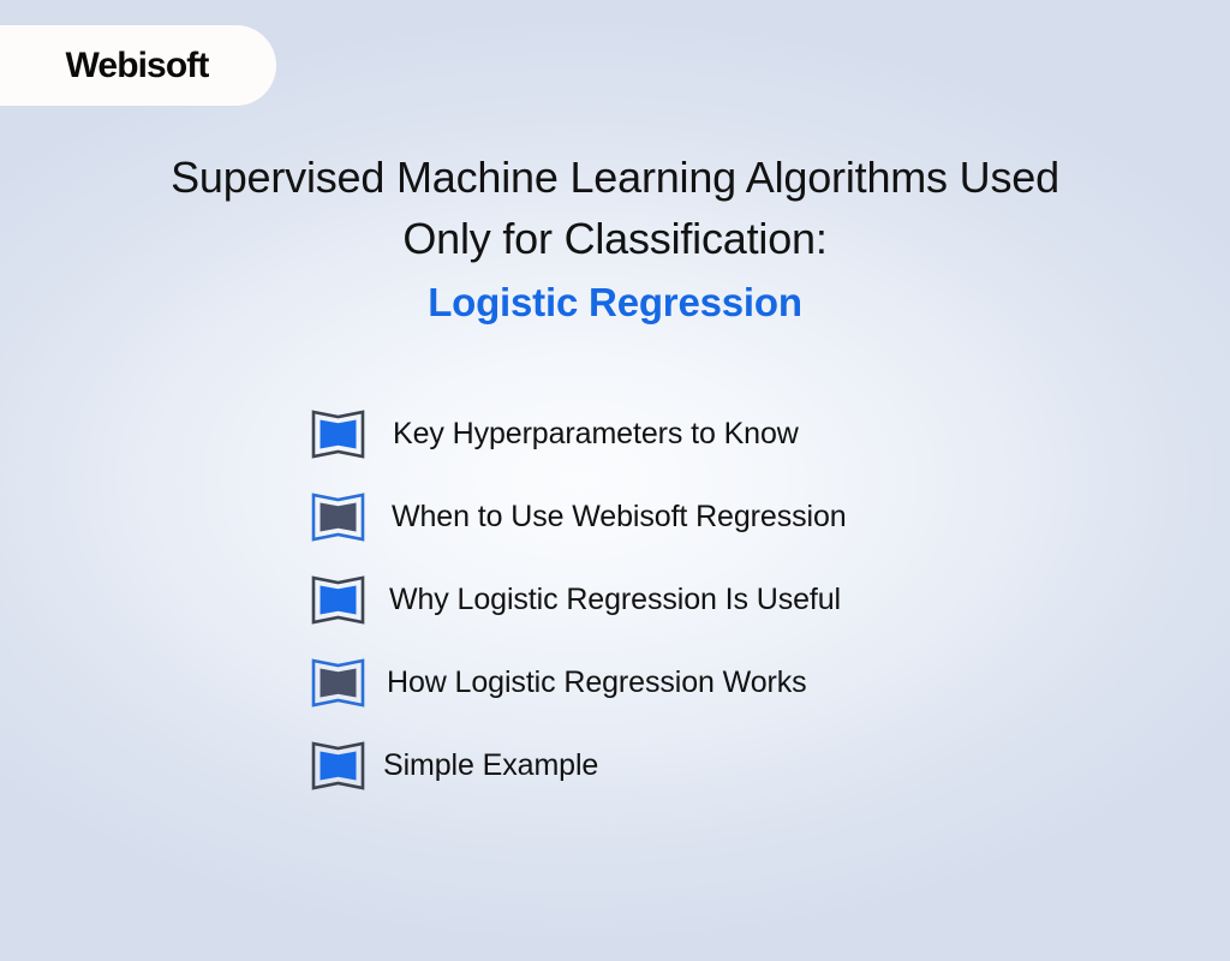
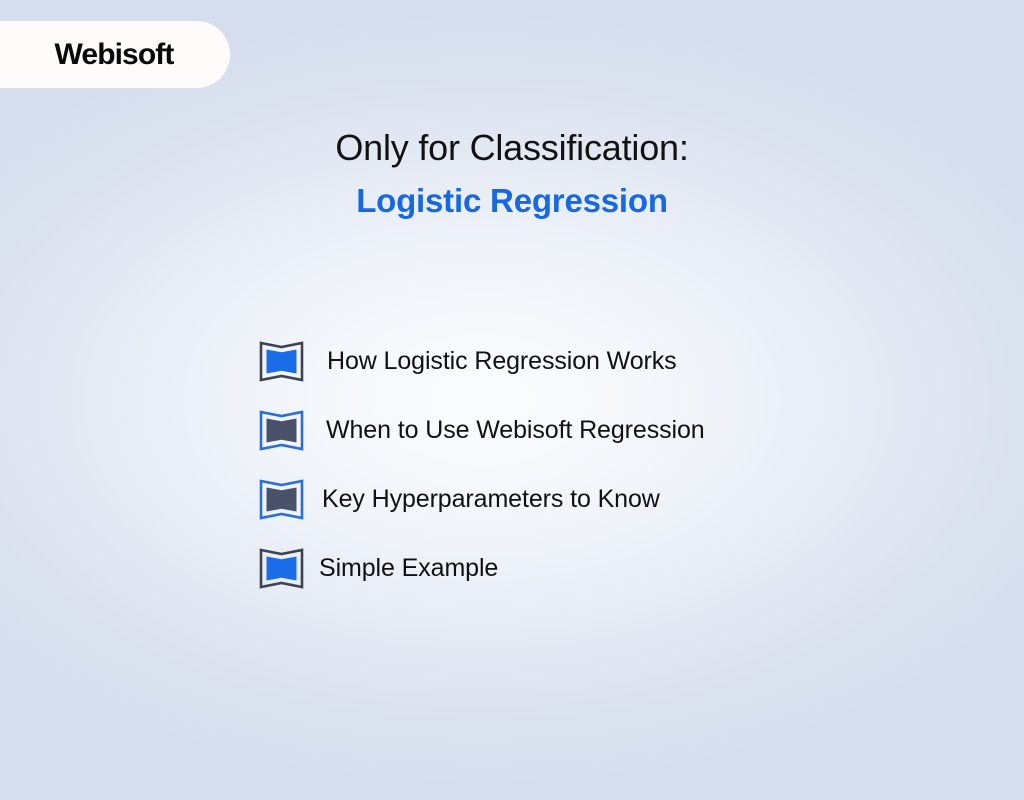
  Webisoft
- Supervised Machine Learning Algorithms Used
  Only for Classification:
  Logistic Regression
- Key Hyperparameters to Know
+ How Logistic Regression Works
  When to Use Webisoft Regression
- Why Logistic Regression Is Useful
- How Logistic Regression Works
+ Key Hyperparameters to Know
  Simple Example
